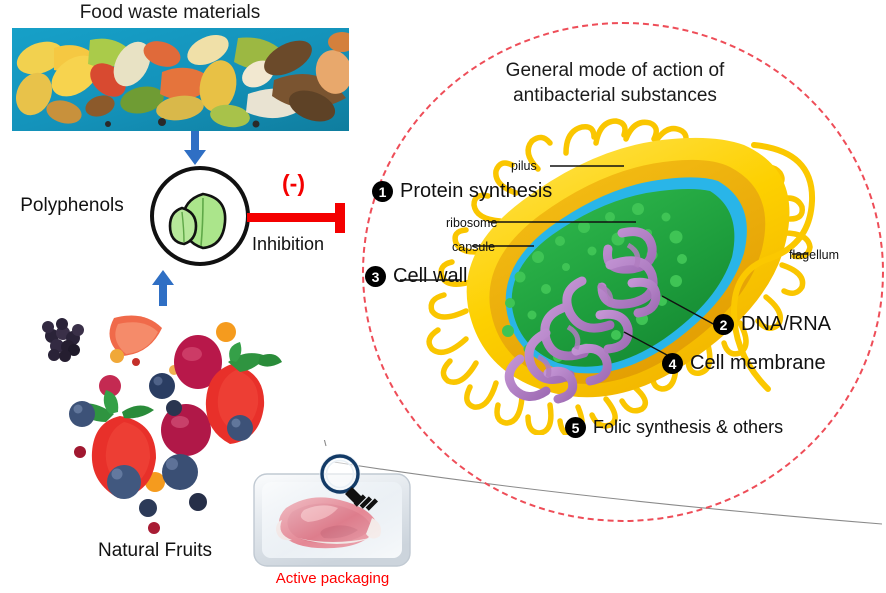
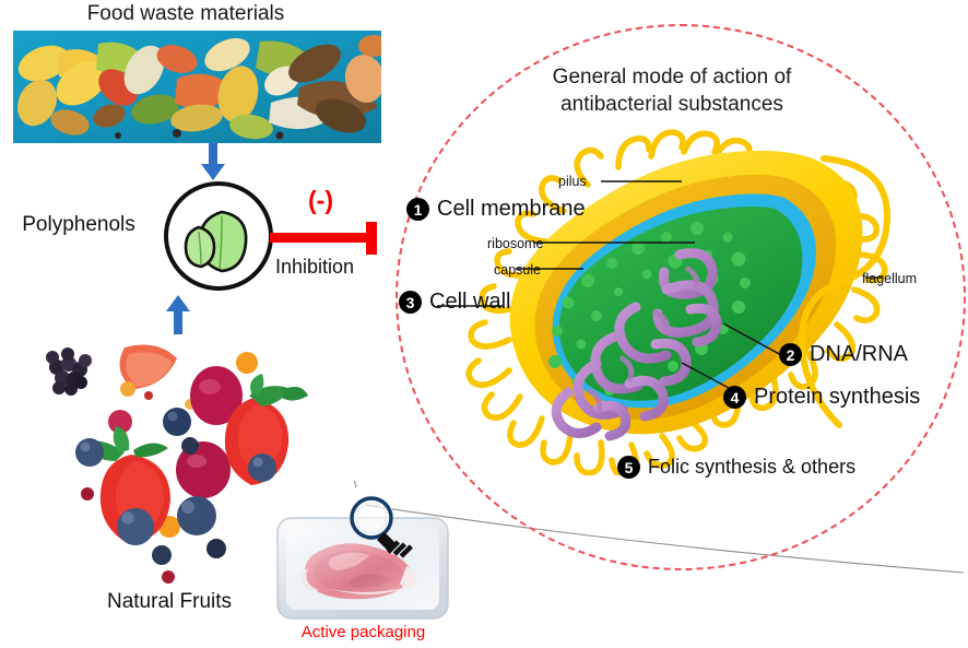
  Food waste materials
  Polyphenols
  Natural Fruits
  (-)
  Inhibition
  Active packaging
  General mode of action of
  antibacterial substances
  pilus
  ribosome
  capsule
  flagellum
  1
- Protein synthesis
+ Cell membrane
  3
  Cell wall
  2
  DNA/RNA
  4
- Cell membrane
+ Protein synthesis
  5
  Folic synthesis & others
